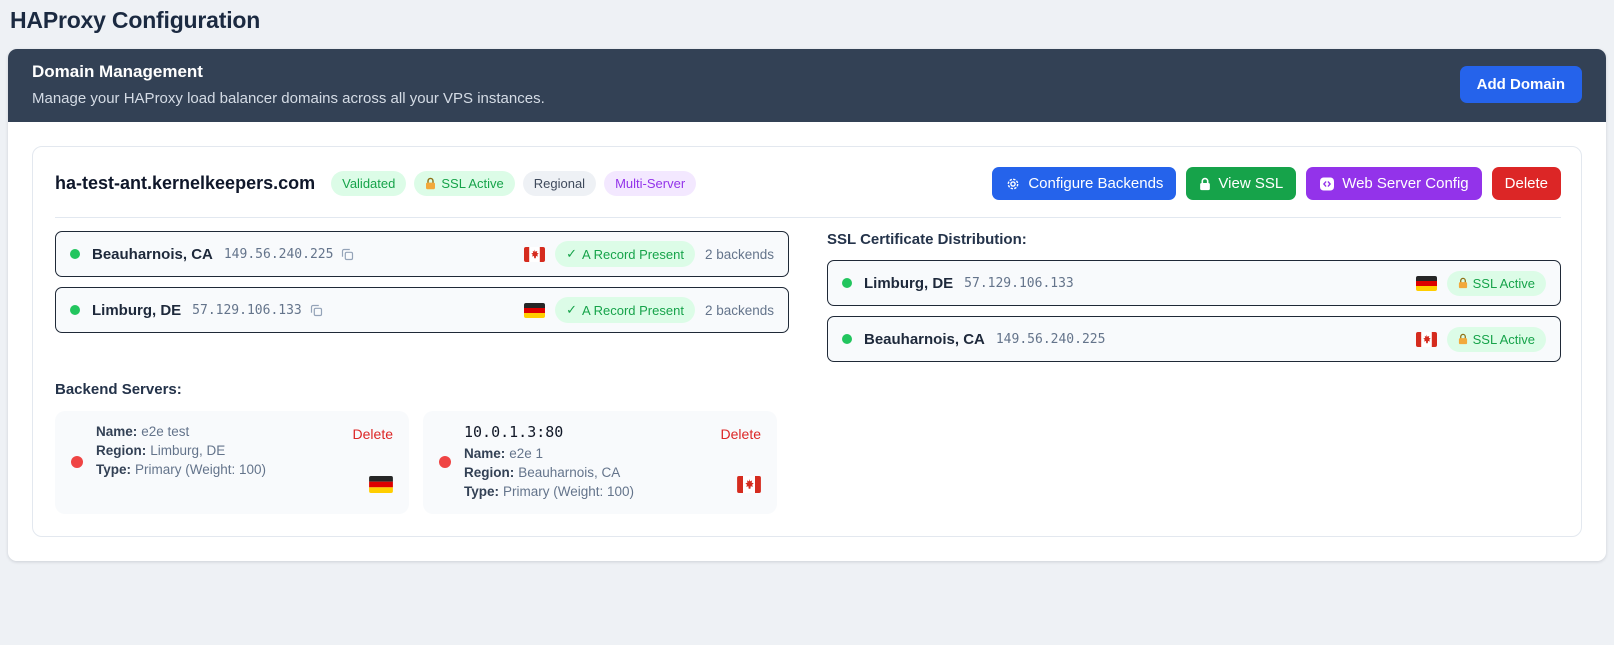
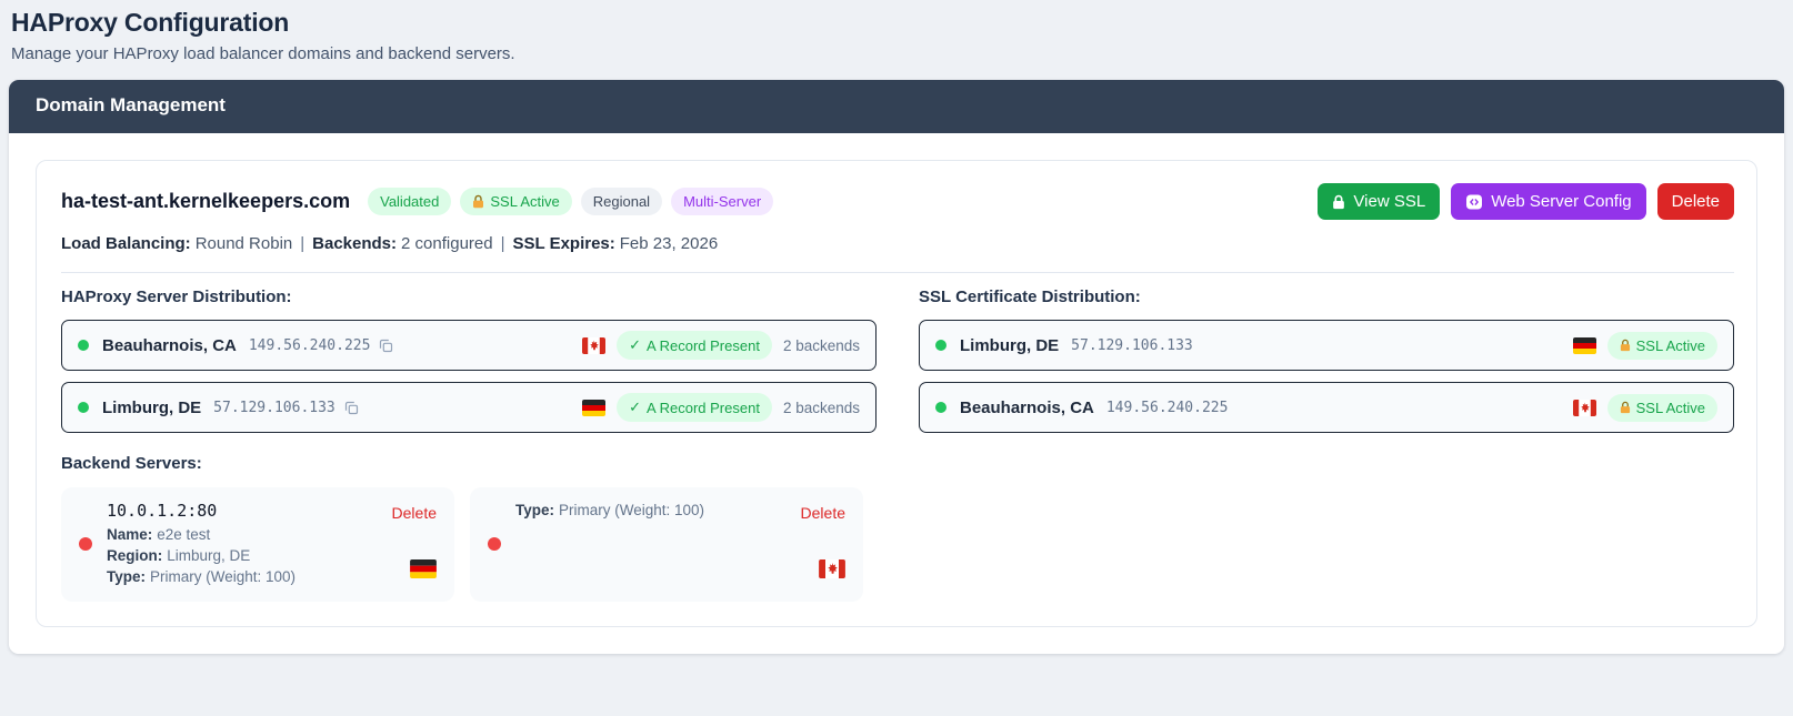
  HAProxy Configuration
+ Manage your HAProxy load balancer domains and backend servers.
  Domain Management
- Manage your HAProxy load balancer domains across all your VPS instances.
- Add Domain
  ha-test-ant.kernelkeepers.com
  Validated
  SSL Active
  Regional
  Multi-Server
- Configure Backends
  View SSL
  Web Server Config
  Delete
+ Load Balancing: Round Robin | Backends: 2 configured | SSL Expires: Feb 23, 2026
+ HAProxy Server Distribution:
  Beauharnois, CA
  149.56.240.225
  ✓
  A Record Present
  2 backends
  Limburg, DE
  57.129.106.133
  ✓
  A Record Present
  2 backends
  SSL Certificate Distribution:
  Limburg, DE
  57.129.106.133
  SSL Active
  Beauharnois, CA
  149.56.240.225
  SSL Active
  Backend Servers:
+ 10.0.1.2:80
  Name: e2e test
  Region: Limburg, DE
  Type: Primary (Weight: 100)
  Delete
- 10.0.1.3:80
- Name: e2e 1
- Region: Beauharnois, CA
  Type: Primary (Weight: 100)
  Delete
